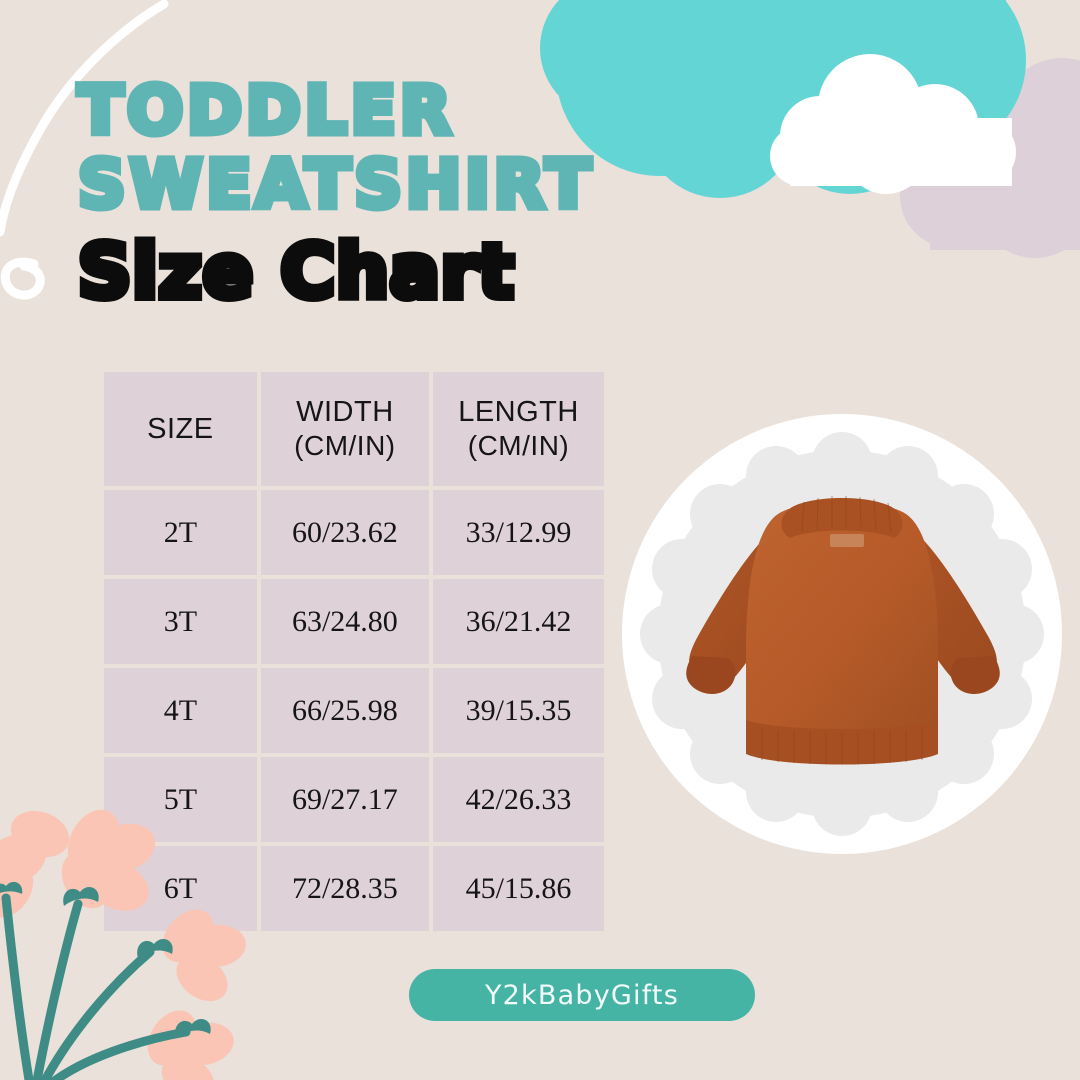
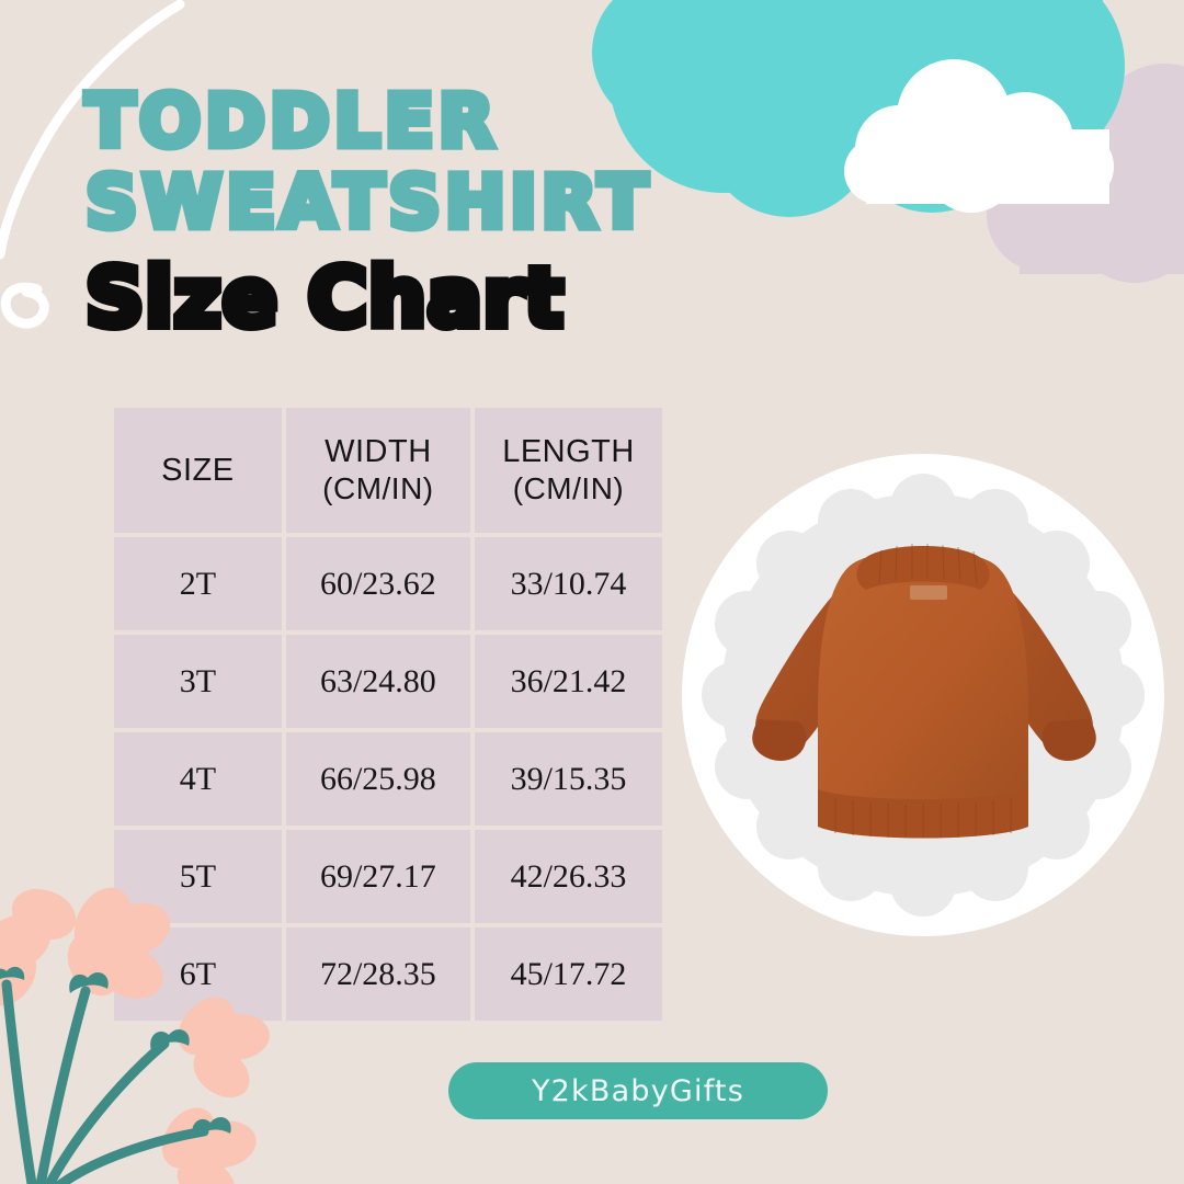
  TODDLER
  SWEATSHIRT
  Size Chart
  SIZE	WIDTH (CM/IN)	LENGTH (CM/IN)
- 2T	60/23.62	33/12.99
+ 2T	60/23.62	33/10.74
  3T	63/24.80	36/21.42
  4T	66/25.98	39/15.35
  5T	69/27.17	42/26.33
- 6T	72/28.35	45/15.86
+ 6T	72/28.35	45/17.72
  Y2kBabyGifts
